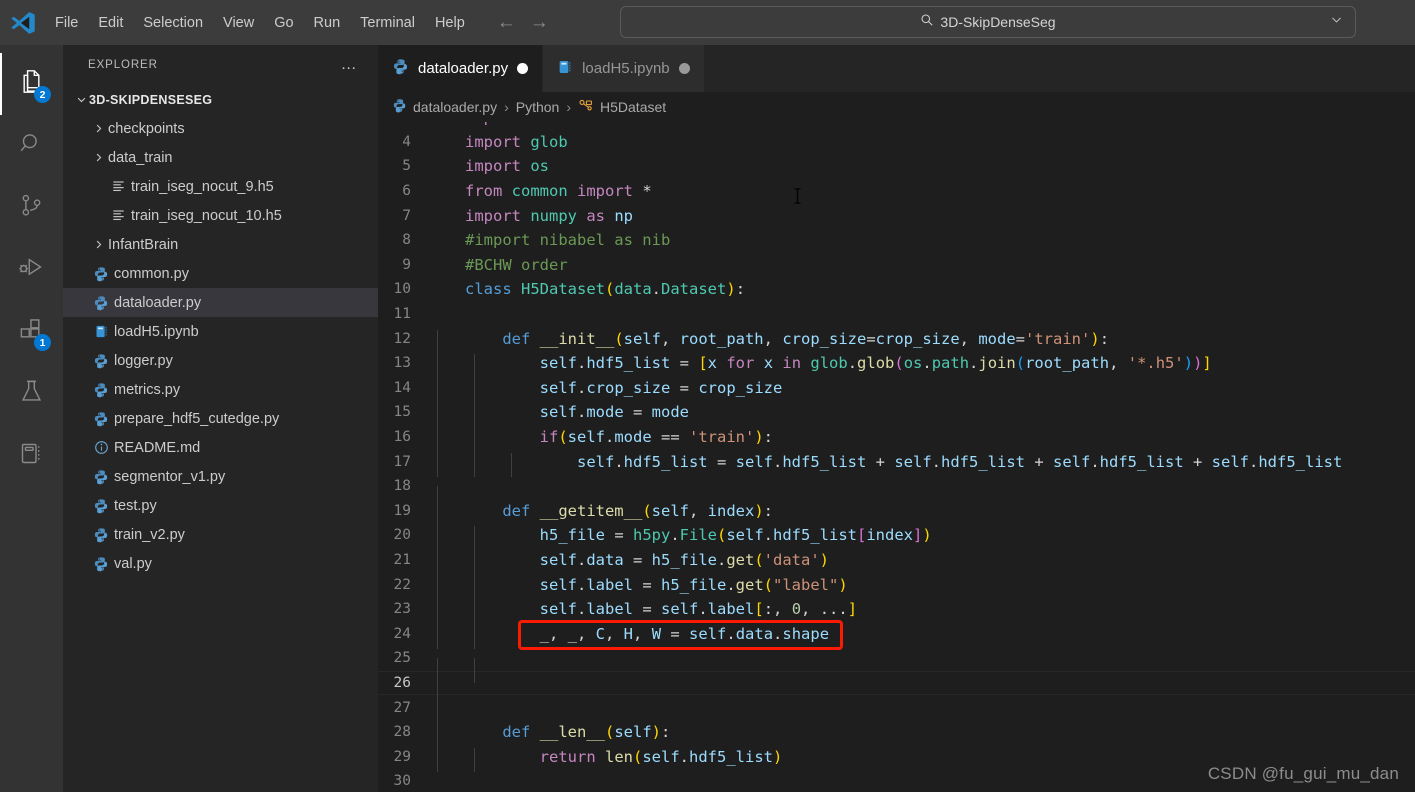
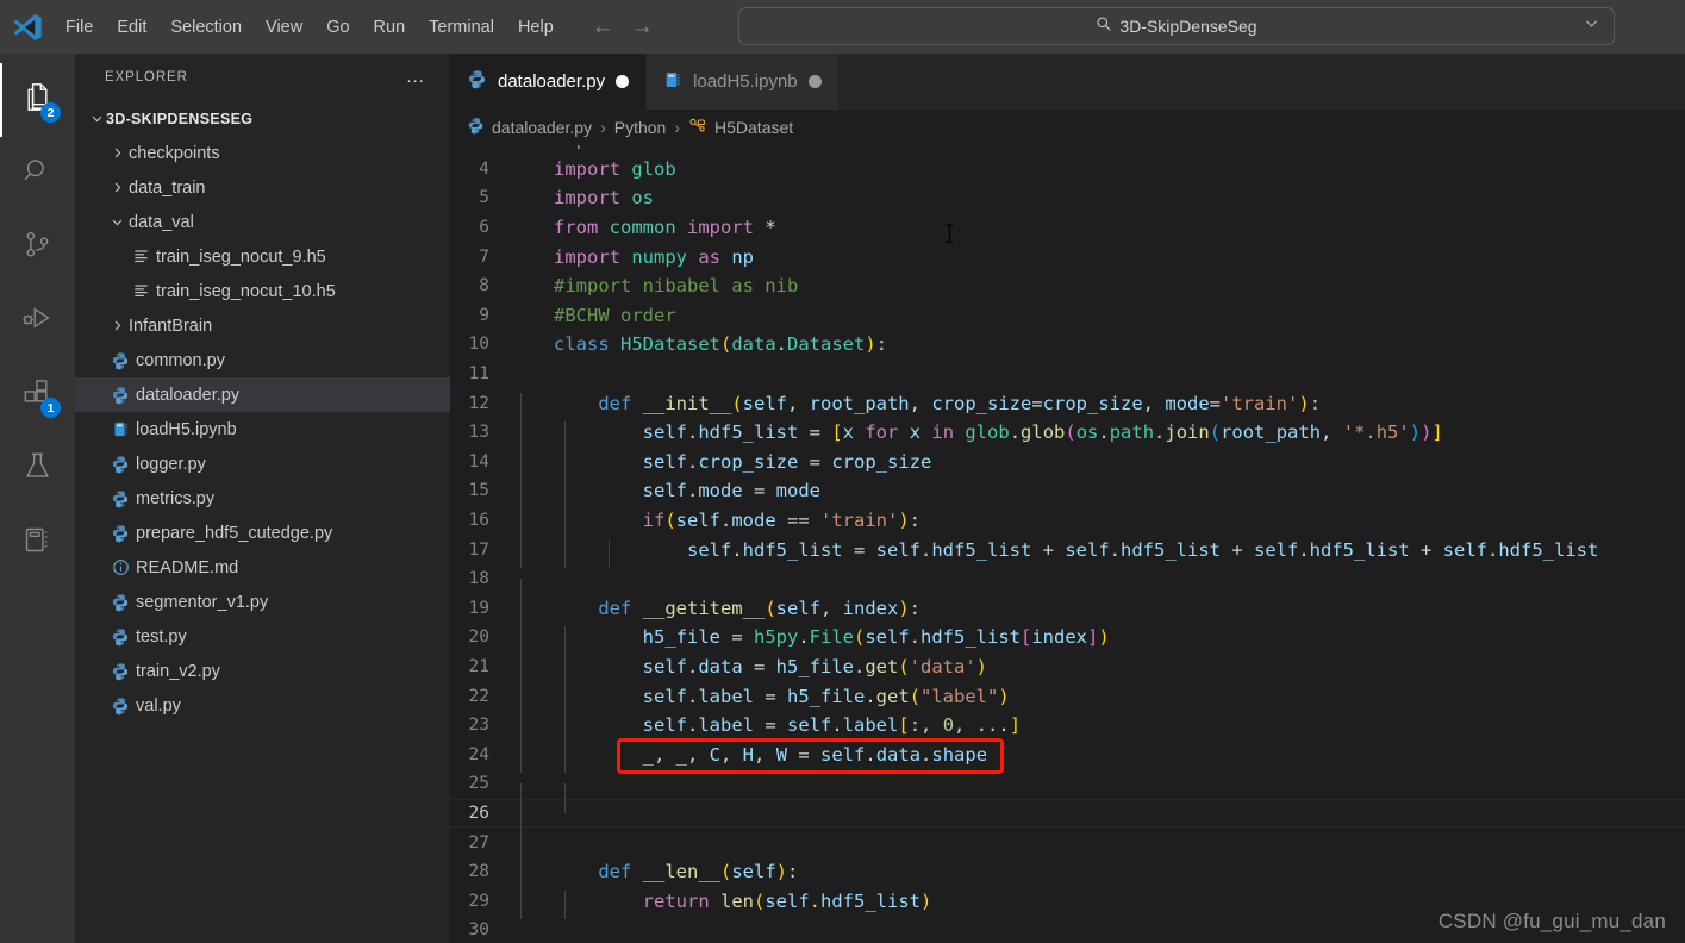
  File
  Edit
  Selection
  View
  Go
  Run
  Terminal
  Help
  ←
  →
  3D-SkipDenseSeg
  2
  1
  EXPLORER
  …
  3D-SKIPDENSESEG
  checkpoints
  data_train
+ data_val
  train_iseg_nocut_9.h5
  train_iseg_nocut_10.h5
  InfantBrain
  common.py
  dataloader.py
  loadH5.ipynb
  logger.py
  metrics.py
  prepare_hdf5_cutedge.py
  README.md
  segmentor_v1.py
  test.py
  train_v2.py
  val.py
  dataloader.py
  loadH5.ipynb
  dataloader.py
  ›
  Python
  ›
  H5Dataset
  4
  import glob
  5
  import os
  6
  from common import *
  7
  import numpy as np
  8
  #import nibabel as nib
  9
  #BCHW order
  10
  class H5Dataset(data.Dataset):
  11
  12
  def __init__(self, root_path, crop_size=crop_size, mode='train'):
  13
  self.hdf5_list = [x for x in glob.glob(os.path.join(root_path, '*.h5'))]
  14
  self.crop_size = crop_size
  15
  self.mode = mode
  16
  if(self.mode == 'train'):
  17
  self.hdf5_list = self.hdf5_list + self.hdf5_list + self.hdf5_list + self.hdf5_list
  18
  19
  def __getitem__(self, index):
  20
  h5_file = h5py.File(self.hdf5_list[index])
  21
  self.data = h5_file.get('data')
  22
  self.label = h5_file.get("label")
  23
  self.label = self.label[:, 0, ...]
  24
  _, _, C, H, W = self.data.shape
  25
  26
  27
  28
  def __len__(self):
  29
  return len(self.hdf5_list)
  30
  CSDN @fu_gui_mu_dan
